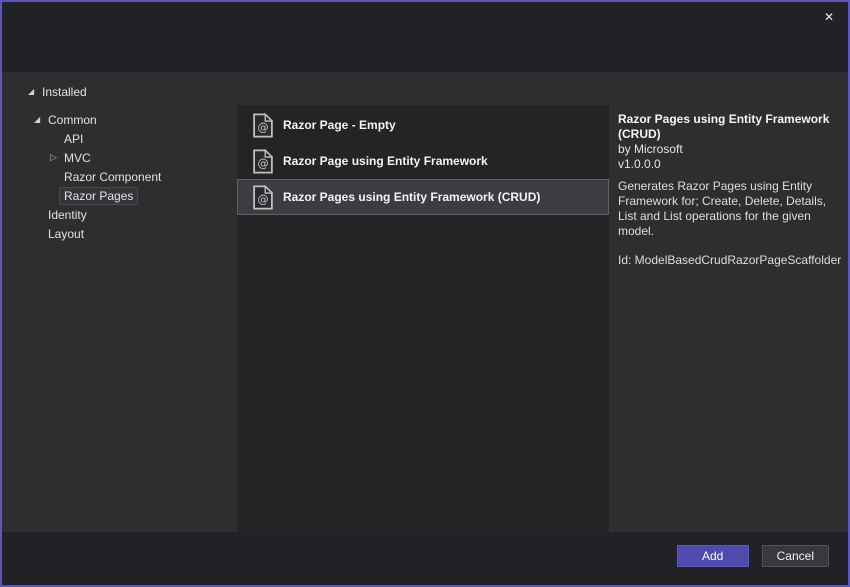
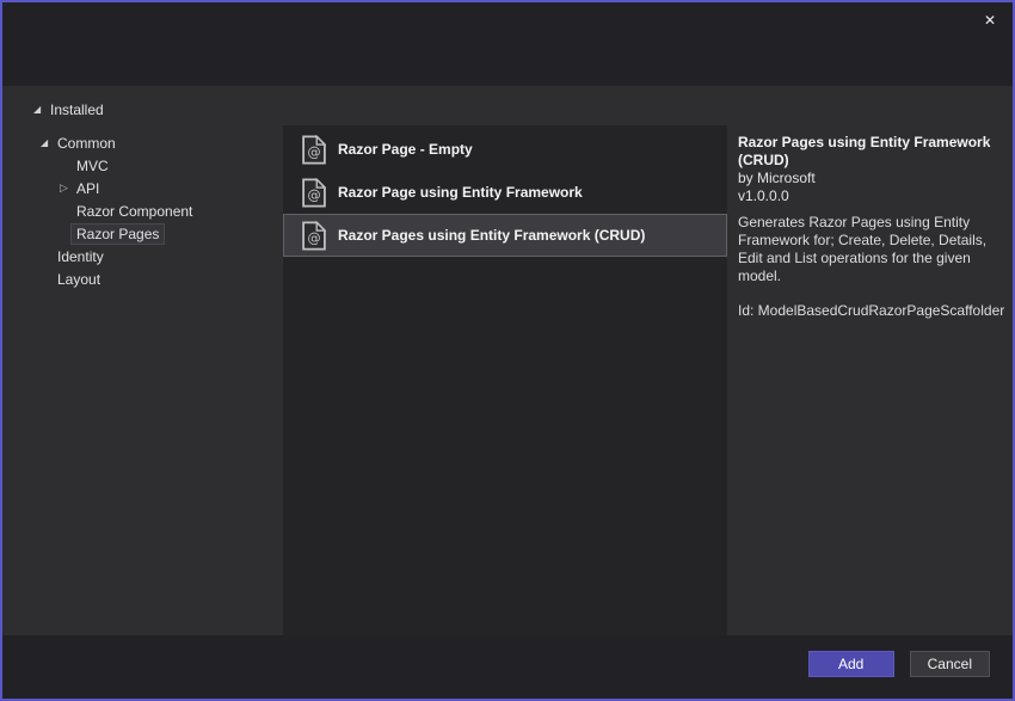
  ✕
  ◢
  Installed
  ◢
  Common
- API
+ MVC
  ▷
- MVC
+ API
  Razor Component
  Razor Pages
  Identity
  Layout
  @
  Razor Page - Empty
  @
  Razor Page using Entity Framework
  @
  Razor Pages using Entity Framework (CRUD)
  Razor Pages using Entity Framework (CRUD)
  by Microsoft
  v1.0.0.0
- Generates Razor Pages using Entity Framework for; Create, Delete, Details, List and List operations for the given model.
+ Generates Razor Pages using Entity Framework for; Create, Delete, Details, Edit and List operations for the given model.
  Id: ModelBasedCrudRazorPageScaffolder
  Add
  Cancel
